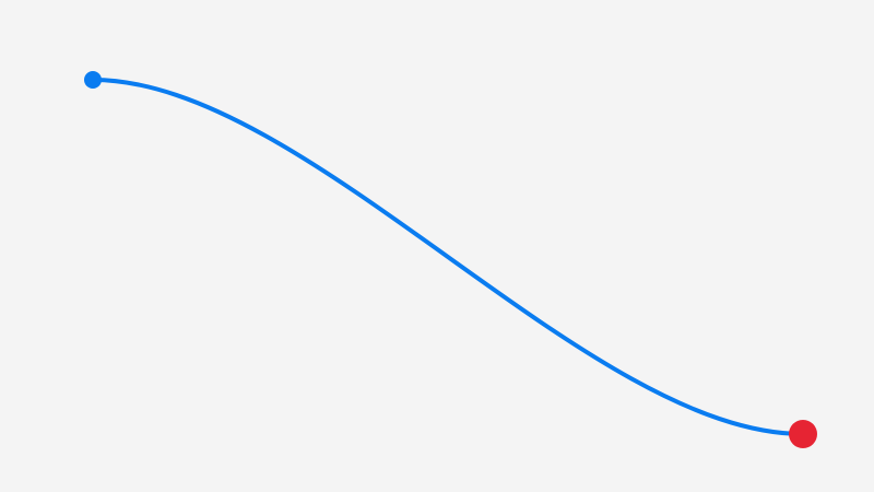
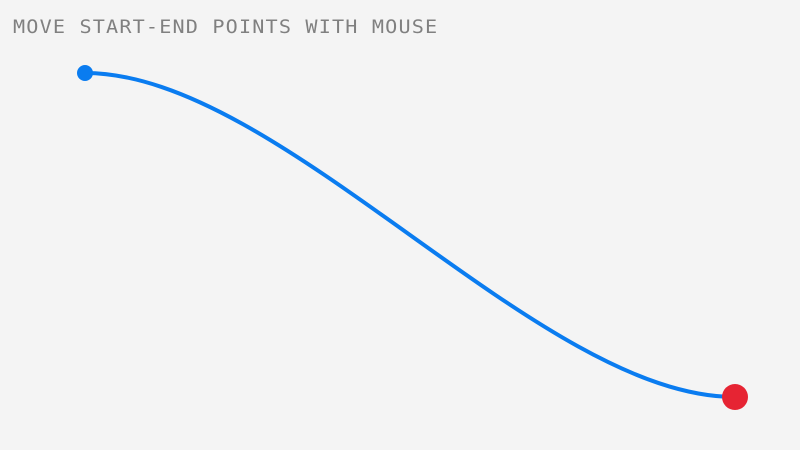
+ MOVE START-END POINTS WITH MOUSE
